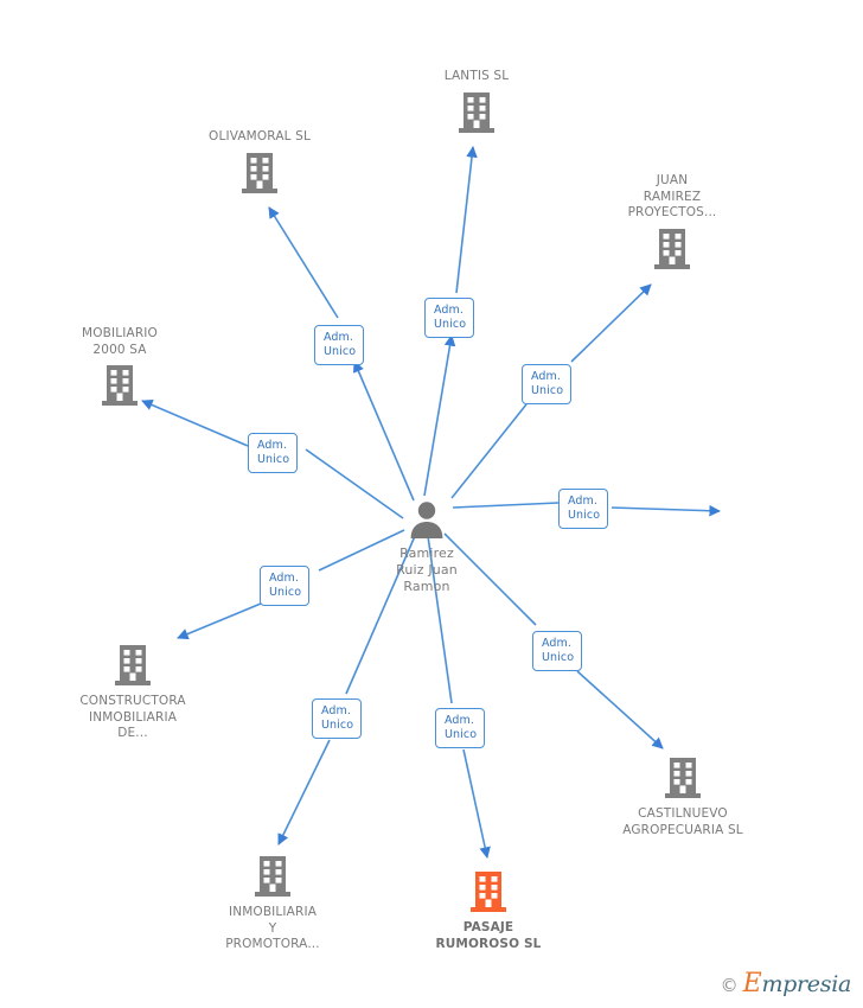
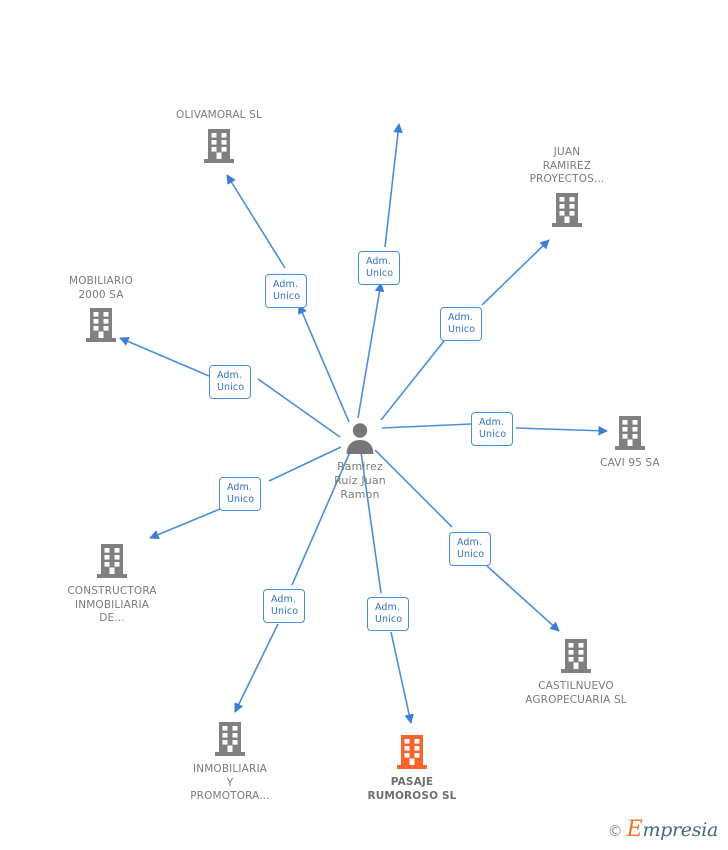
  Ramirez
  Ruiz Juan
  Ramon
  OLIVAMORAL SL
- LANTIS SL
  JUAN
  RAMIREZ
  PROYECTOS...
  MOBILIARIO
  2000 SA
+ CAVI 95 SA
  CONSTRUCTORA
  INMOBILIARIA
  DE...
  CASTILNUEVO
  AGROPECUARIA SL
  INMOBILIARIA
  Y
  PROMOTORA...
  PASAJE
  RUMOROSO SL
  Adm.
  Unico
  Adm.
  Unico
  Adm.
  Unico
  Adm.
  Unico
  Adm.
  Unico
  Adm.
  Unico
  Adm.
  Unico
  Adm.
  Unico
  Adm.
  Unico
  ©
  Empresia
